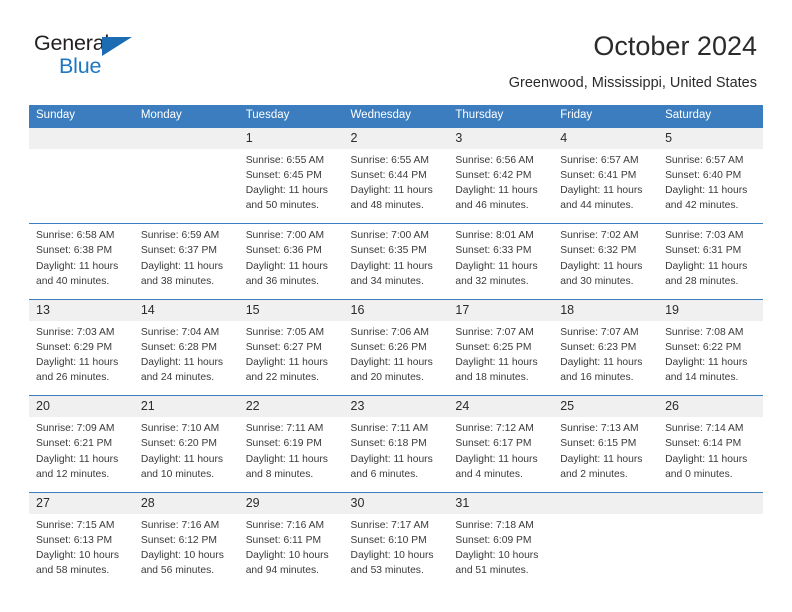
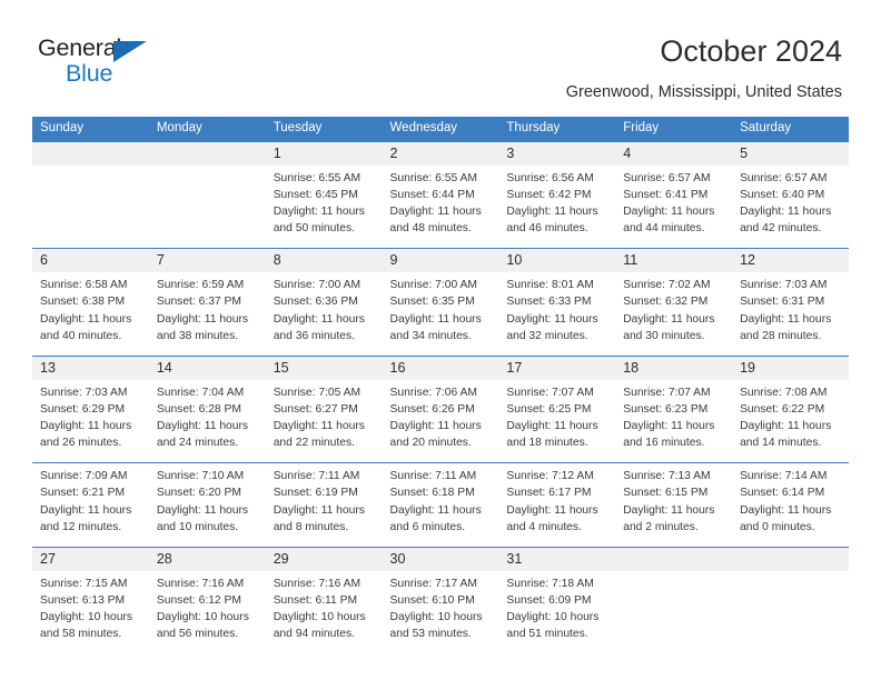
  General
  Blue
  October 2024
  Greenwood, Mississippi, United States
  Sunday	Monday	Tuesday	Wednesday	Thursday	Friday	Saturday
  		1	2	3	4	5
  		Sunrise: 6:55 AM Sunset: 6:45 PM Daylight: 11 hours and 50 minutes.	Sunrise: 6:55 AM Sunset: 6:44 PM Daylight: 11 hours and 48 minutes.	Sunrise: 6:56 AM Sunset: 6:42 PM Daylight: 11 hours and 46 minutes.	Sunrise: 6:57 AM Sunset: 6:41 PM Daylight: 11 hours and 44 minutes.	Sunrise: 6:57 AM Sunset: 6:40 PM Daylight: 11 hours and 42 minutes.
+ 6	7	8	9	10	11	12
  Sunrise: 6:58 AM Sunset: 6:38 PM Daylight: 11 hours and 40 minutes.	Sunrise: 6:59 AM Sunset: 6:37 PM Daylight: 11 hours and 38 minutes.	Sunrise: 7:00 AM Sunset: 6:36 PM Daylight: 11 hours and 36 minutes.	Sunrise: 7:00 AM Sunset: 6:35 PM Daylight: 11 hours and 34 minutes.	Sunrise: 8:01 AM Sunset: 6:33 PM Daylight: 11 hours and 32 minutes.	Sunrise: 7:02 AM Sunset: 6:32 PM Daylight: 11 hours and 30 minutes.	Sunrise: 7:03 AM Sunset: 6:31 PM Daylight: 11 hours and 28 minutes.
  13	14	15	16	17	18	19
  Sunrise: 7:03 AM Sunset: 6:29 PM Daylight: 11 hours and 26 minutes.	Sunrise: 7:04 AM Sunset: 6:28 PM Daylight: 11 hours and 24 minutes.	Sunrise: 7:05 AM Sunset: 6:27 PM Daylight: 11 hours and 22 minutes.	Sunrise: 7:06 AM Sunset: 6:26 PM Daylight: 11 hours and 20 minutes.	Sunrise: 7:07 AM Sunset: 6:25 PM Daylight: 11 hours and 18 minutes.	Sunrise: 7:07 AM Sunset: 6:23 PM Daylight: 11 hours and 16 minutes.	Sunrise: 7:08 AM Sunset: 6:22 PM Daylight: 11 hours and 14 minutes.
- 20	21	22	23	24	25	26
  Sunrise: 7:09 AM Sunset: 6:21 PM Daylight: 11 hours and 12 minutes.	Sunrise: 7:10 AM Sunset: 6:20 PM Daylight: 11 hours and 10 minutes.	Sunrise: 7:11 AM Sunset: 6:19 PM Daylight: 11 hours and 8 minutes.	Sunrise: 7:11 AM Sunset: 6:18 PM Daylight: 11 hours and 6 minutes.	Sunrise: 7:12 AM Sunset: 6:17 PM Daylight: 11 hours and 4 minutes.	Sunrise: 7:13 AM Sunset: 6:15 PM Daylight: 11 hours and 2 minutes.	Sunrise: 7:14 AM Sunset: 6:14 PM Daylight: 11 hours and 0 minutes.
  27	28	29	30	31
  Sunrise: 7:15 AM Sunset: 6:13 PM Daylight: 10 hours and 58 minutes.	Sunrise: 7:16 AM Sunset: 6:12 PM Daylight: 10 hours and 56 minutes.	Sunrise: 7:16 AM Sunset: 6:11 PM Daylight: 10 hours and 94 minutes.	Sunrise: 7:17 AM Sunset: 6:10 PM Daylight: 10 hours and 53 minutes.	Sunrise: 7:18 AM Sunset: 6:09 PM Daylight: 10 hours and 51 minutes.
